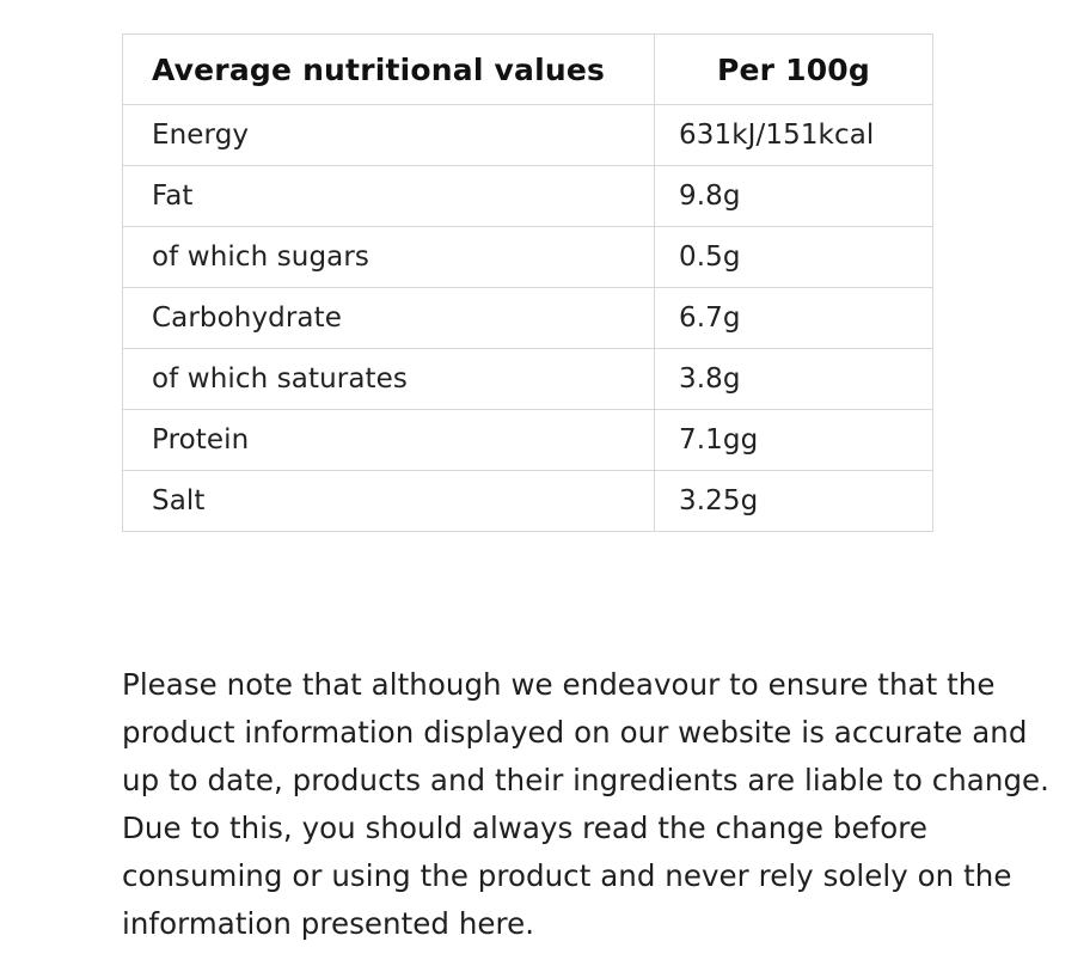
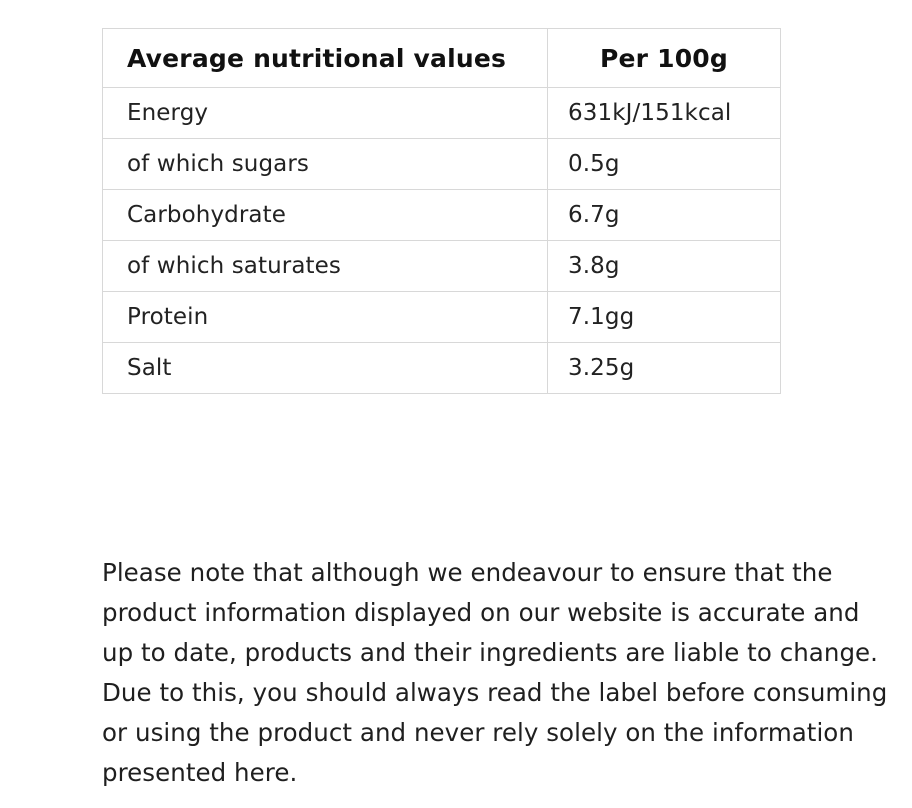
  Average nutritional values	Per 100g
  Energy	631kJ/151kcal
- Fat	9.8g
  of which sugars	0.5g
  Carbohydrate	6.7g
  of which saturates	3.8g
  Protein	7.1gg
  Salt	3.25g
- Please note that although we endeavour to ensure that the product information displayed on our website is accurate and up to date, products and their ingredients are liable to change. Due to this, you should always read the change before consuming or using the product and never rely solely on the information presented here.
+ Please note that although we endeavour to ensure that the product information displayed on our website is accurate and up to date, products and their ingredients are liable to change. Due to this, you should always read the label before consuming or using the product and never rely solely on the information presented here.
